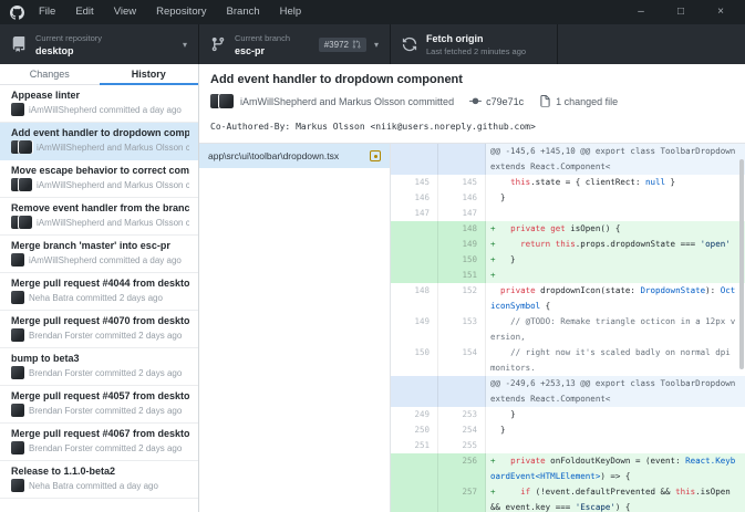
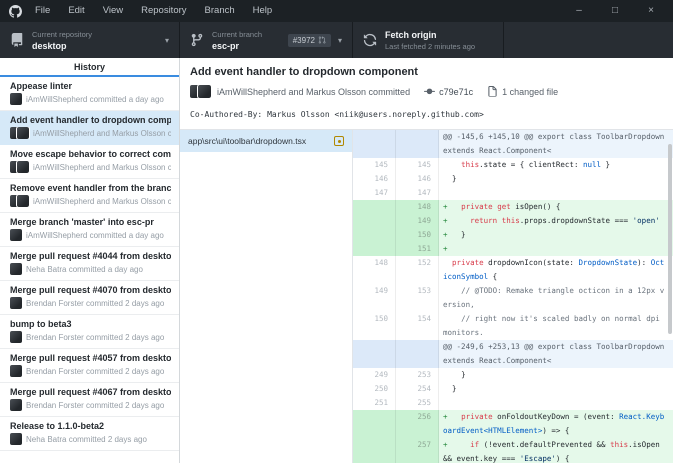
  File
  Edit
  View
  Repository
  Branch
  Help
  –
  □
  ×
  Current repository
  desktop
  ▾
  Current branch
  esc-pr
  #3972
  ▾
  Fetch origin
  Last fetched 2 minutes ago
- Changes
  History
  Appease linter
  iAmWillShepherd committed a day ago
  Add event handler to dropdown comp
  iAmWillShepherd and Markus Olsson c
  Move escape behavior to correct com
  iAmWillShepherd and Markus Olsson c
  Remove event handler from the branc
  iAmWillShepherd and Markus Olsson c
  Merge branch 'master' into esc-pr
  iAmWillShepherd committed a day ago
  Merge pull request #4044 from deskto
- Neha Batra committed 2 days ago
+ Neha Batra committed a day ago
  Merge pull request #4070 from deskto
  Brendan Forster committed 2 days ago
  bump to beta3
  Brendan Forster committed 2 days ago
  Merge pull request #4057 from deskto
  Brendan Forster committed 2 days ago
  Merge pull request #4067 from deskto
  Brendan Forster committed 2 days ago
  Release to 1.1.0-beta2
- Neha Batra committed a day ago
+ Neha Batra committed 2 days ago
  Add event handler to dropdown component
  iAmWillShepherd and Markus Olsson committed
  c79e71c
  1 changed file
  Co-Authored-By: Markus Olsson <niik@users.noreply.github.com>
  app\src\ui\toolbar\dropdown.tsx
  @@ -145,6 +145,10 @@ export class ToolbarDropdown extends React.Component<
  145
  145
  this.state = { clientRect: null }
  146
  146
  }
  147
  147
  148
  + private get isOpen() {
  149
  + return this.props.dropdownState === 'open'
  150
  + }
  151
  +
  148
  152
  private dropdownIcon(state: DropdownState): OcticonSymbol {
  149
  153
  // @TODO: Remake triangle octicon in a 12px version,
  150
  154
  // right now it's scaled badly on normal dpi monitors.
  @@ -249,6 +253,13 @@ export class ToolbarDropdown extends React.Component<
  249
  253
  }
  250
  254
  }
  251
  255
  256
  + private onFoldoutKeyDown = (event: React.KeyboardEvent<HTMLElement>) => {
  257
  + if (!event.defaultPrevented && this.isOpen && event.key === 'Escape') {
